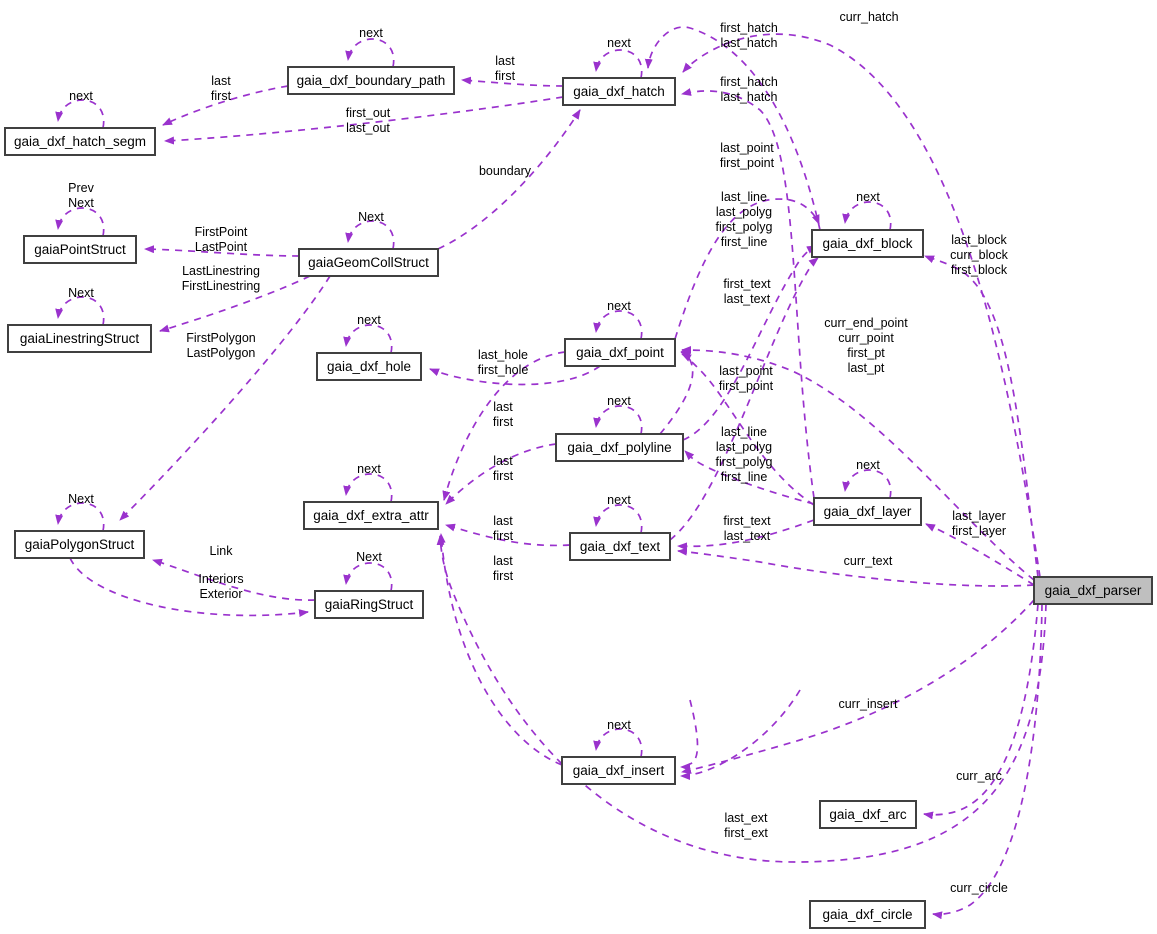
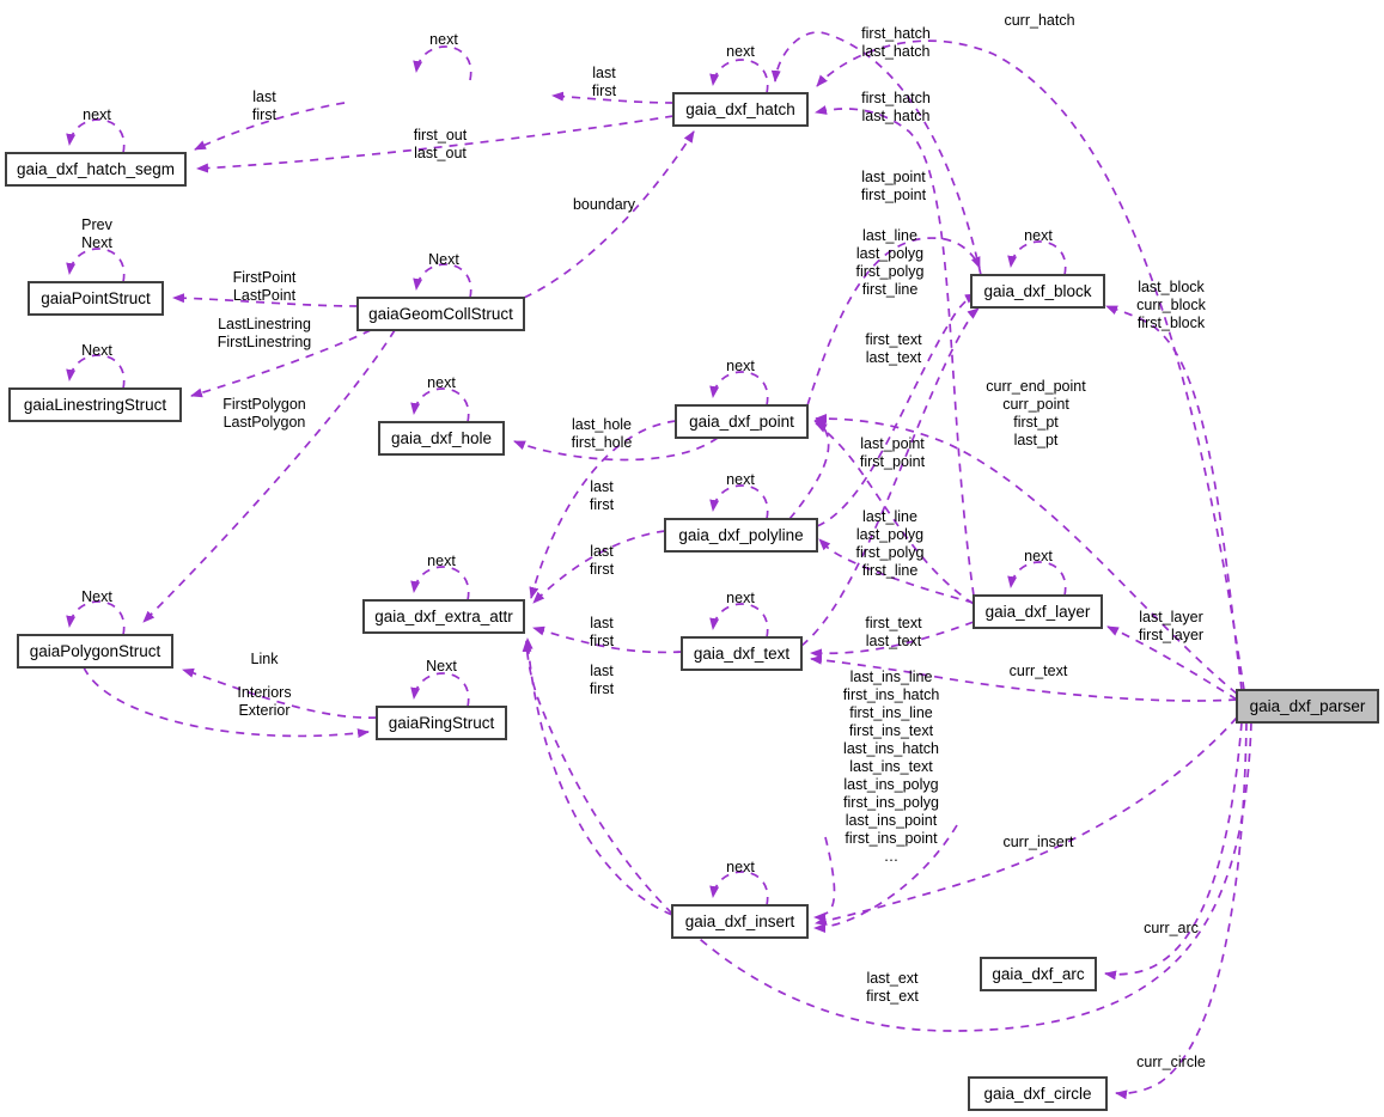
  gaia_dxf_hatch_segm
- gaia_dxf_boundary_path
  gaia_dxf_hatch
  gaiaPointStruct
  gaiaGeomCollStruct
  gaiaLinestringStruct
  gaia_dxf_hole
  gaia_dxf_point
  gaia_dxf_block
  gaia_dxf_polyline
  gaiaPolygonStruct
  gaia_dxf_extra_attr
  gaia_dxf_text
  gaia_dxf_layer
  gaiaRingStruct
  gaia_dxf_parser
  gaia_dxf_insert
  gaia_dxf_arc
  gaia_dxf_circle
  next
  next
  next
  last
  first
  last
  first
  first_out
  last_out
  first_hatch
  last_hatch
  first_hatch
  last_hatch
  curr_hatch
  boundary
  last_point
  first_point
  Prev
  Next
  Next
  FirstPoint
  LastPoint
  LastLinestring
  FirstLinestring
  last_line
  last_polyg
  first_polyg
  first_line
  next
  last_block
  curr_block
  first_block
  Next
  FirstPolygon
  LastPolygon
  next
  next
  first_text
  last_text
  curr_end_point
  curr_point
  first_pt
  last_pt
  last_hole
  first_hole
  last_point
  first_point
  last
  first
  next
  last
  first
  last_line
  last_polyg
  first_polyg
  first_line
  next
  next
  next
  Next
  last
  first
  first_text
  last_text
  last_layer
  first_layer
  last
  first
  Link
  Next
  curr_text
  Interiors
  Exterior
+ last_ins_line
+ first_ins_hatch
+ first_ins_line
+ first_ins_text
+ last_ins_hatch
+ last_ins_text
+ last_ins_polyg
+ first_ins_polyg
+ last_ins_point
+ first_ins_point
+ …
  curr_insert
  next
  curr_arc
  last_ext
  first_ext
  curr_circle
